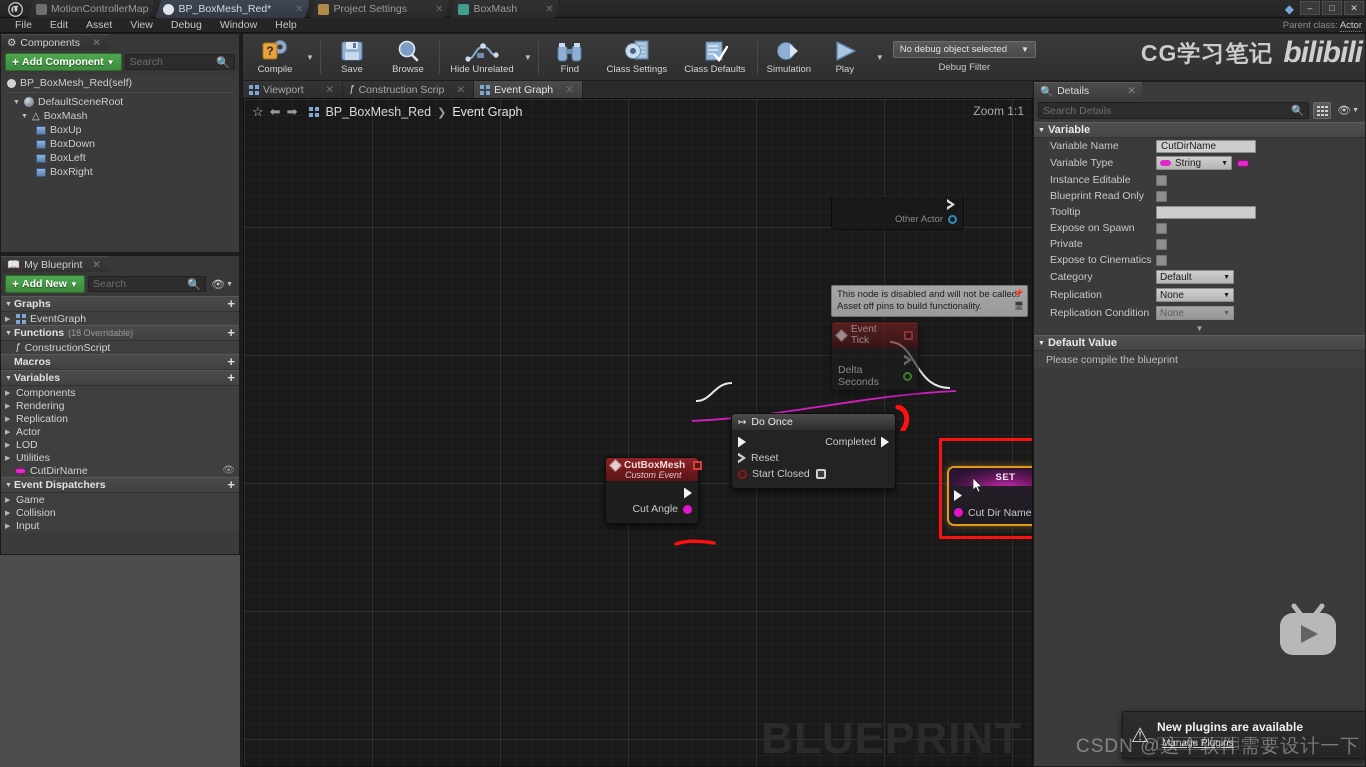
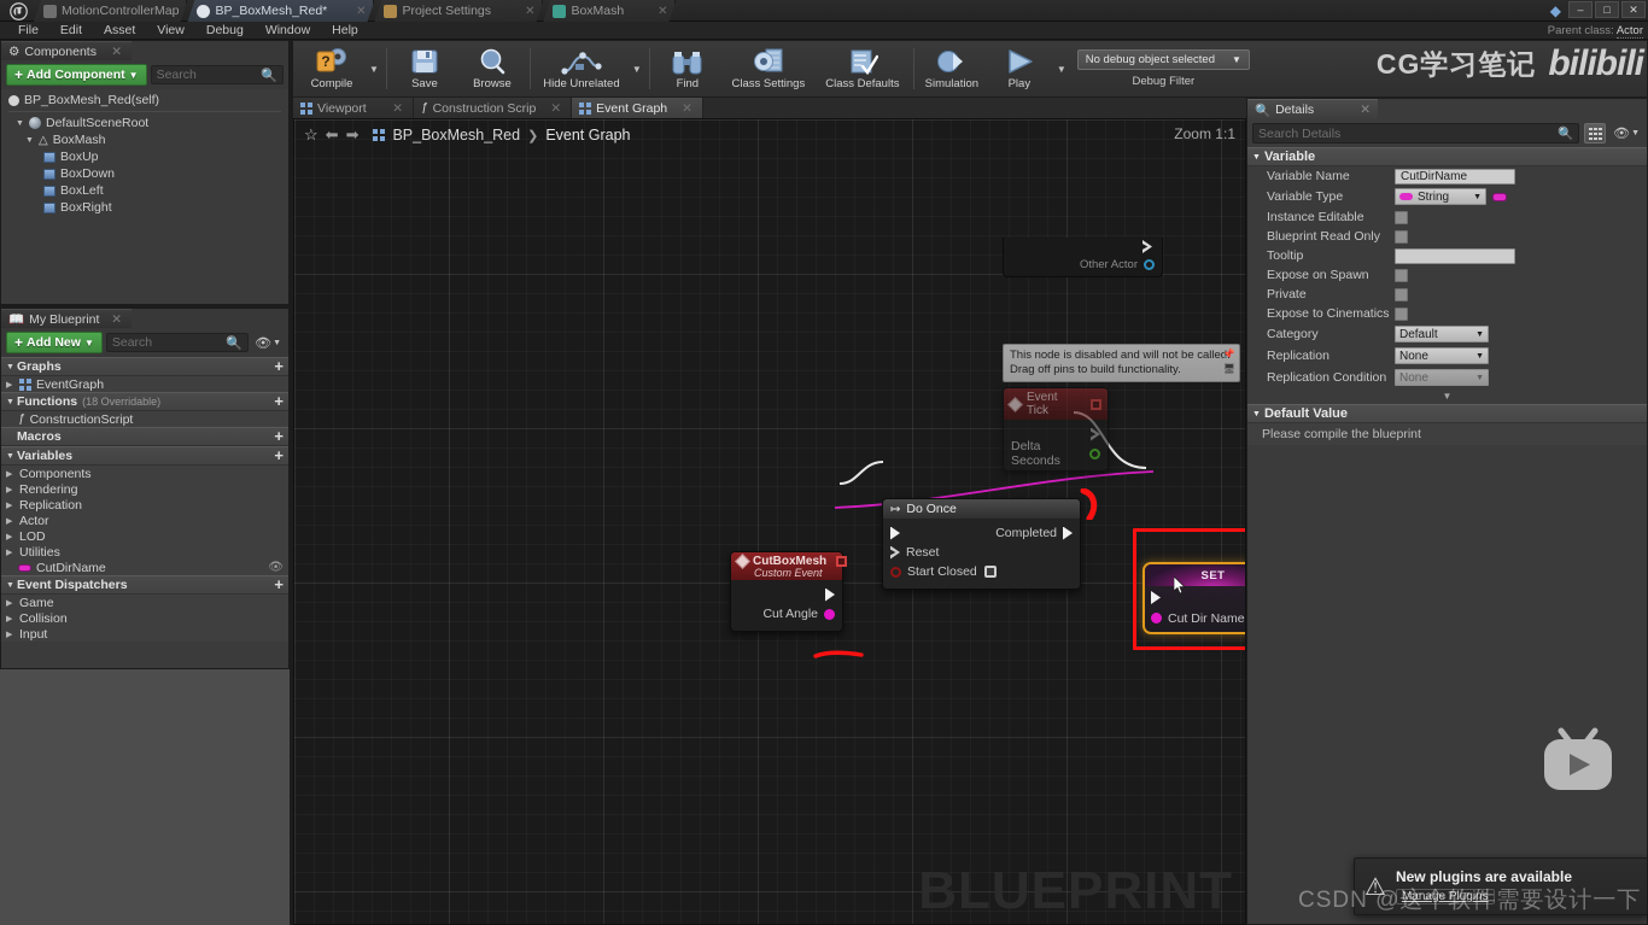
  MotionControllerMap
  BP_BoxMesh_Red*
  ✕
  Project Settings
  ✕
  BoxMash
  ✕
  ◆
  –
  □
  ✕
  File
  Edit
  Asset
  View
  Debug
  Window
  Help
  Parent class: Actor
  ⚙
  Components
  ✕
  +
  Add Component
  ▼
  Search
  🔍
  BP_BoxMesh_Red(self)
  DefaultSceneRoot
  △
  BoxMash
  BoxUp
  BoxDown
  BoxLeft
  BoxRight
  📖
  My Blueprint
  ✕
  +
  Add New
  ▼
  Search
  🔍
  👁
  Graphs
  +
  EventGraph
  Functions
  (18 Overridable)
  +
  ƒ
  ConstructionScript
  Macros
  +
  Variables
  +
  Components
  Rendering
  Replication
  Actor
  LOD
  Utilities
  CutDirName
  👁
  Event Dispatchers
  +
  Game
  Collision
  Input
  ?
  Compile
  ▼
  Save
  Browse
  Hide Unrelated
  ▼
  Find
  Class Settings
  Class Defaults
  Simulation
  Play
  ▼
  No debug object selected
  ▼
  Debug Filter
  CG学习笔记
  bilibili
  Viewport
  ✕
  ƒ
  Construction Scrip
  ✕
  Event Graph
  ✕
  ☆
  ⬅
  ➡
  BP_BoxMesh_Red
  ❯
  Event Graph
  Zoom 1:1
  Other Actor
  This node is disabled and will not be called.
- Asset off pins to build functionality.
+ Drag off pins to build functionality.
  📌
  🖥
  Event Tick
  Delta Seconds
  CutBoxMesh
  Custom Event
  Cut Angle
  ↦
  Do Once
  Completed
  Reset
  Start Closed
  SET
  Cut Dir Name
  BLUEPRINT
  🔍
  Details
  ✕
  Search Details
  🔍
  👁
  Variable
  Variable Name
  CutDirName
  Variable Type
  String
  Instance Editable
  Blueprint Read Only
  Tooltip
  Expose on Spawn
  Private
  Expose to Cinematics
  Category
  Default
  Replication
  None
  Replication Condition
  None
  ▼
  Default Value
  Please compile the blueprint
  ⚠
  New plugins are available
  Manage Plugins
  CSDN @这个软件需要设计一下
